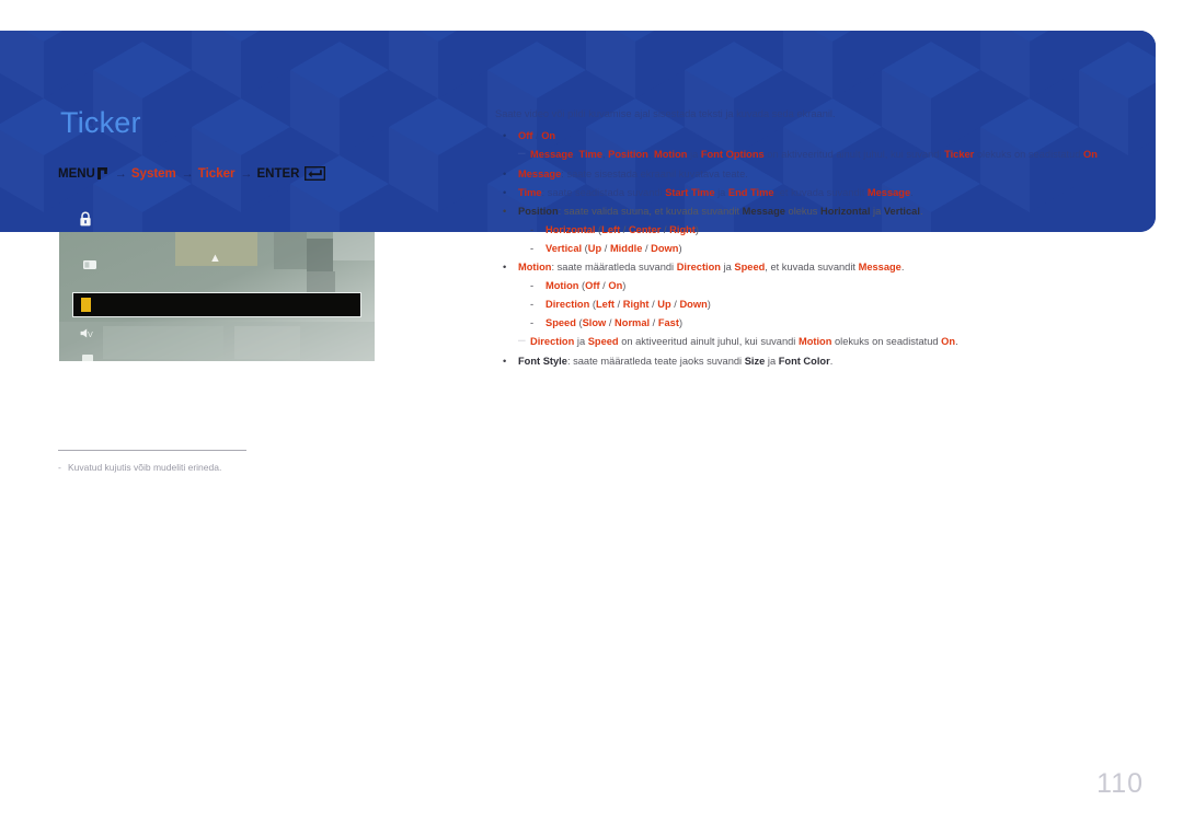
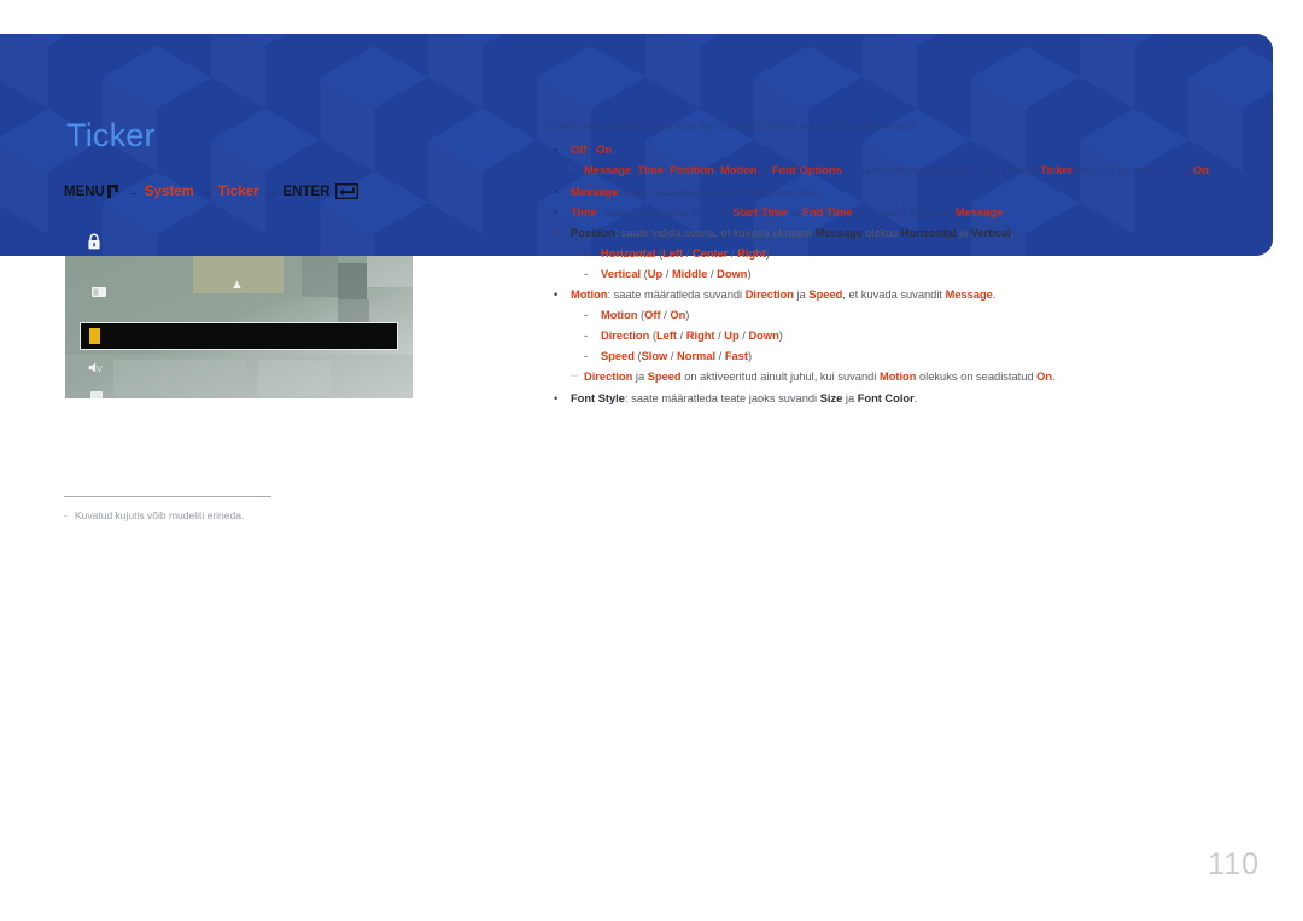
  Ticker
  MENU
  →
  System
  →
  Ticker
  →
  ENTER
  ▲
  V
  -
  Kuvatud kujutis võib mudeliti erineda.
  Saate video või pildi kuvamise ajal sisestada teksti ja kuvada seda ekraanil.
  •
  Off On
  Message Time Position, Motion Font Options on aktiveeritud ainult juhul, kui suvandi Ticker olekuks on seadistatud On
  •
  Message: saate sisestada ekraanil kuvatava teate.
  •
  Time: saate seadistada suvandi Start Time ja End Time, et kuvada suvandit Message.
  •
- Position: saate valida suuna, et kuvada suvandit Message olekus Horizontal ja Vertical.
+ Position: saate valida suuna, et kuvada ekraanil Message olekus Horizontal ja Vertical.
  -
  Horizontal (Left / Center / Right)
  -
  Vertical (Up / Middle / Down)
  •
  Motion: saate määratleda suvandi Direction ja Speed, et kuvada suvandit Message.
  -
  Motion (Off / On)
  -
  Direction (Left / Right / Up / Down)
  -
  Speed (Slow / Normal / Fast)
  ─
  Direction ja Speed on aktiveeritud ainult juhul, kui suvandi Motion olekuks on seadistatud On.
  •
  Font Style: saate määratleda teate jaoks suvandi Size ja Font Color.
  110
